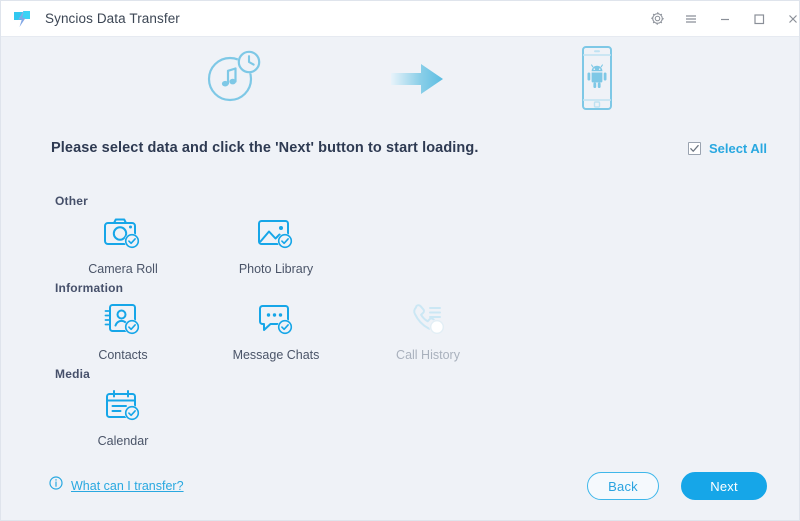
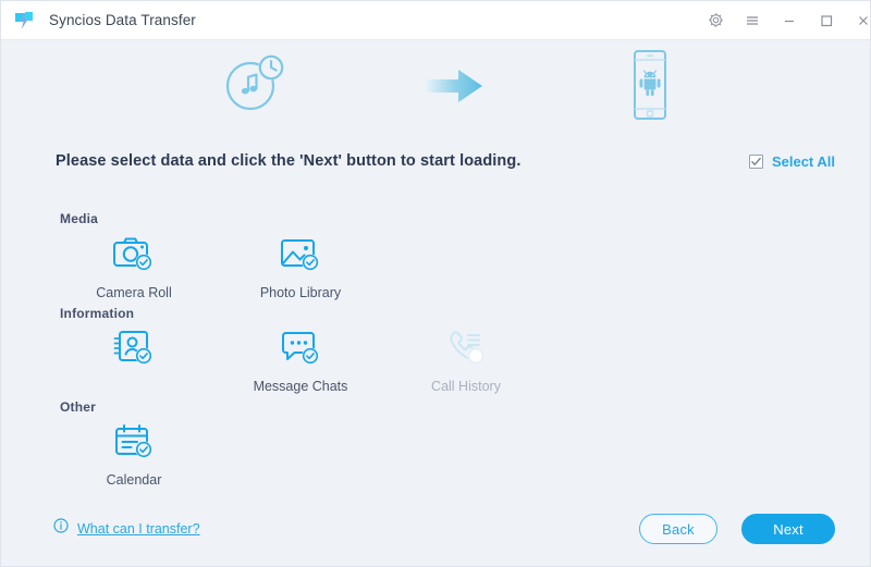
  Syncios Data Transfer
  Please select data and click the 'Next' button to start loading.
  Select All
- Other
+ Media
  Camera Roll
  Photo Library
  Information
- Contacts
  Message Chats
  Call History
- Media
+ Other
  Calendar
  What can I transfer?
  Back
  Next
